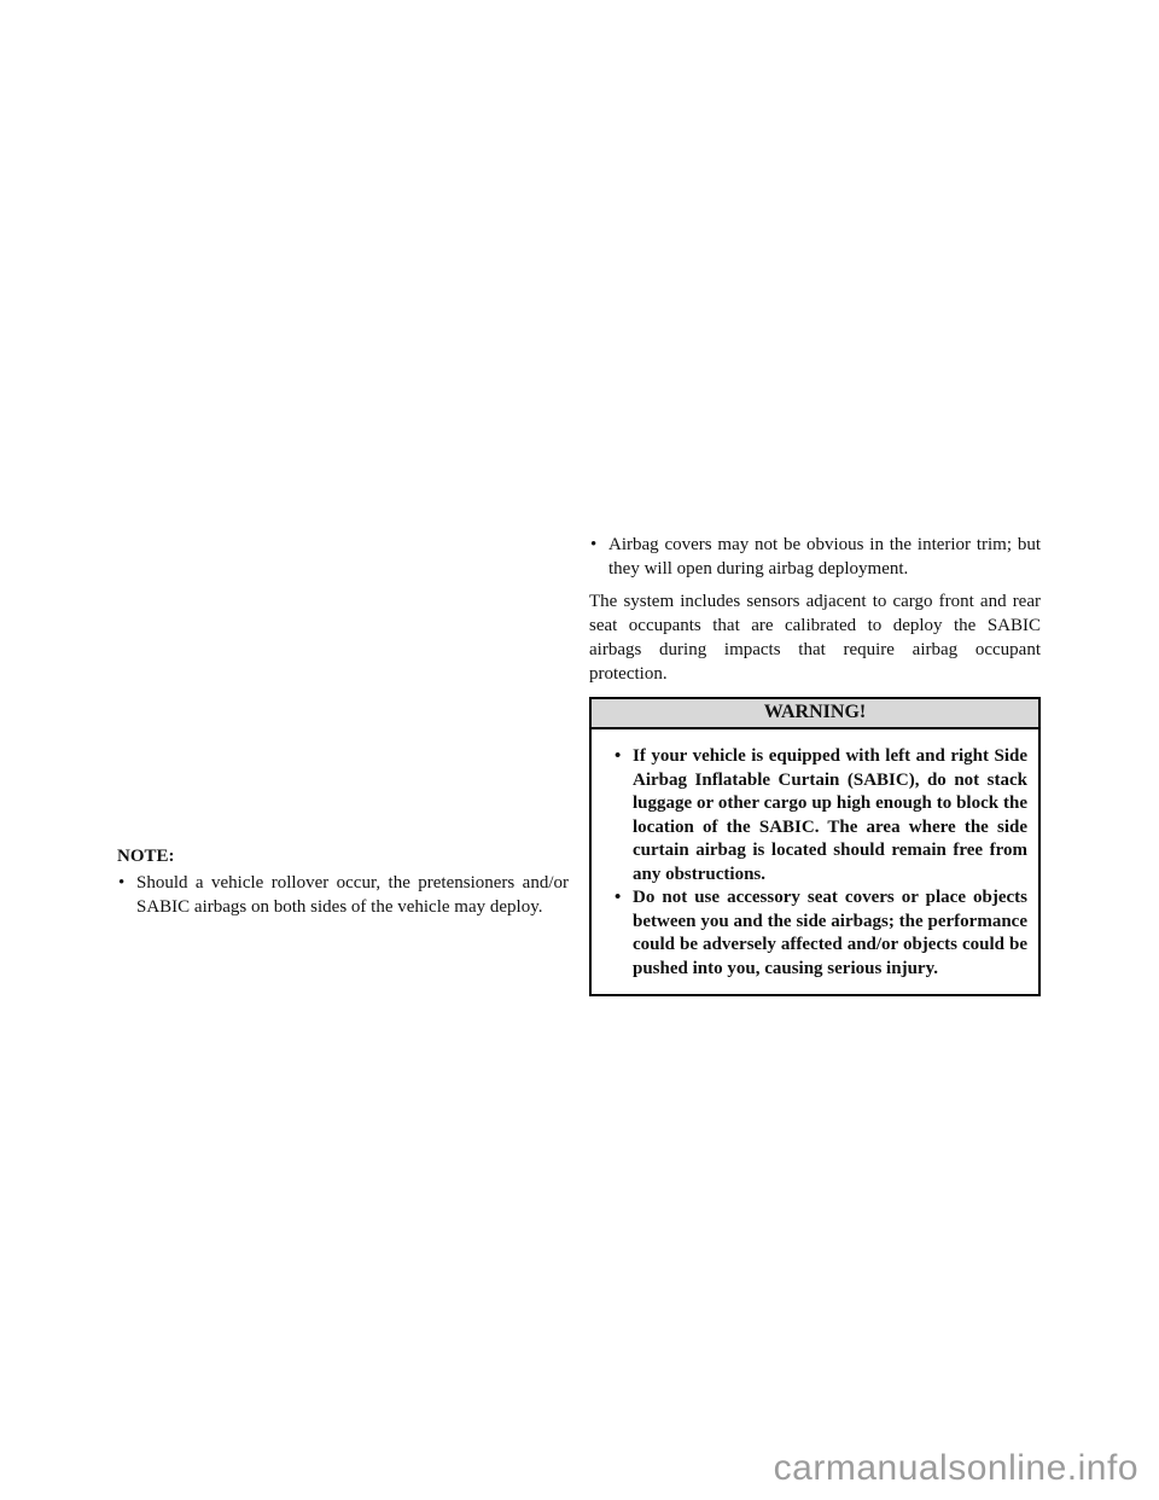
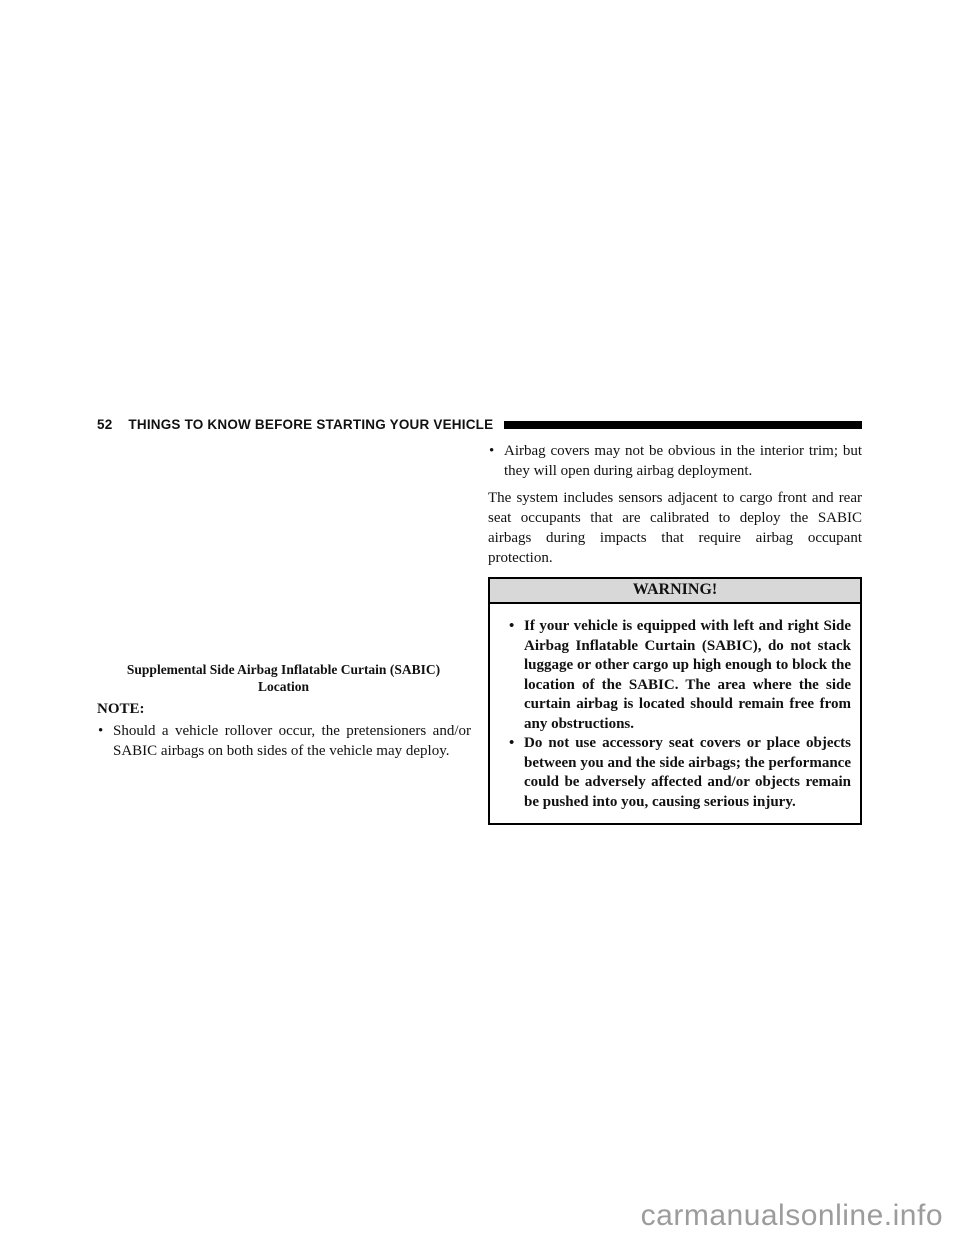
+ 52
+ THINGS TO KNOW BEFORE STARTING YOUR VEHICLE
+ Supplemental Side Airbag Inflatable Curtain (SABIC)
+ Location
  NOTE:
  •
  Should a vehicle rollover occur, the pretensioners and/or SABIC airbags on both sides of the vehicle may deploy.
  •
  Airbag covers may not be obvious in the interior trim; but they will open during airbag deployment.
  The system includes sensors adjacent to cargo front and rear seat occupants that are calibrated to deploy the SABIC airbags during impacts that require airbag occupant protection.
  WARNING!
  •
  If your vehicle is equipped with left and right Side Airbag Inflatable Curtain (SABIC), do not stack luggage or other cargo up high enough to block the location of the SABIC. The area where the side curtain airbag is located should remain free from any obstructions.
  •
- Do not use accessory seat covers or place objects between you and the side airbags; the performance could be adversely affected and/or objects could be pushed into you, causing serious injury.
+ Do not use accessory seat covers or place objects between you and the side airbags; the performance could be adversely affected and/or objects remain be pushed into you, causing serious injury.
  carmanualsonline.info
